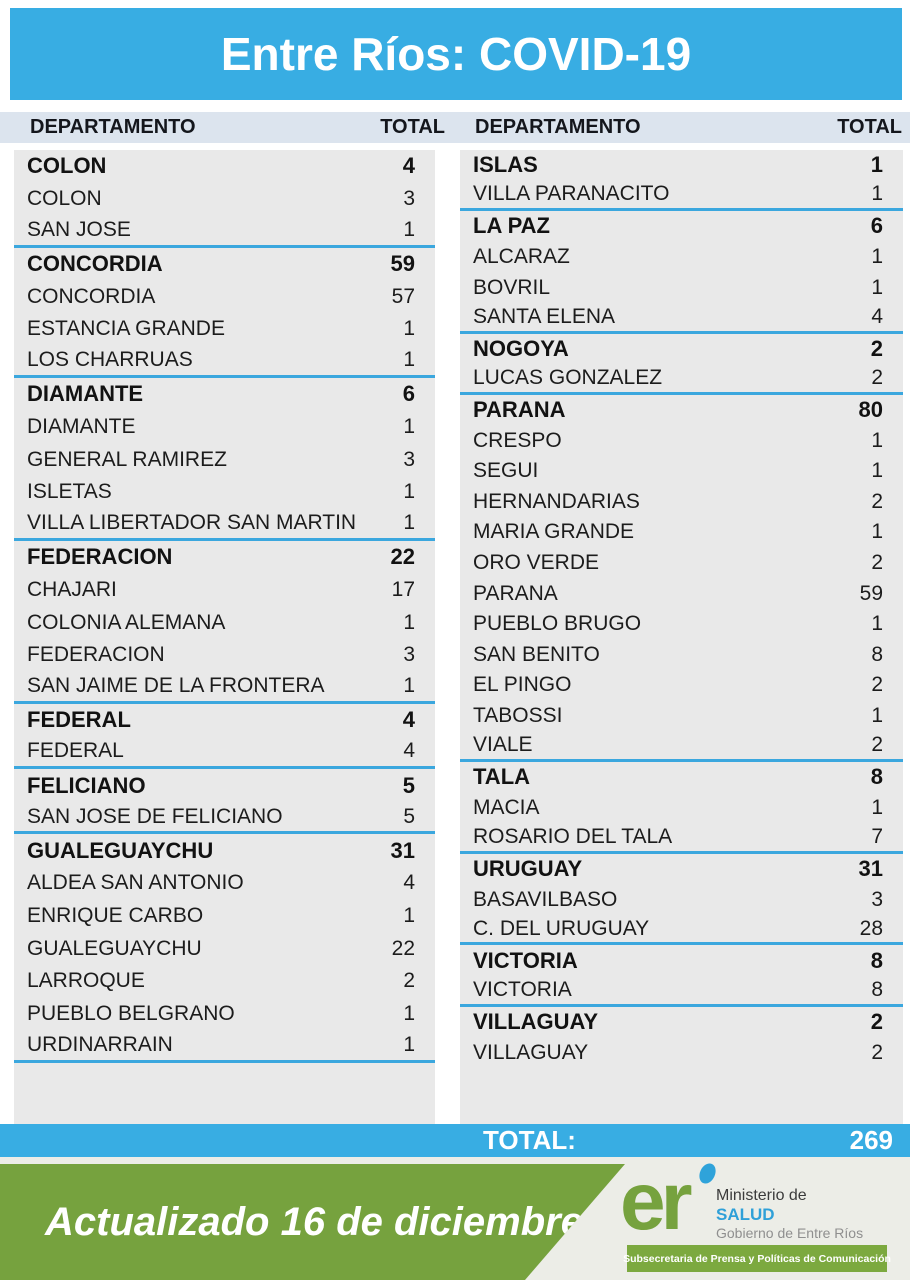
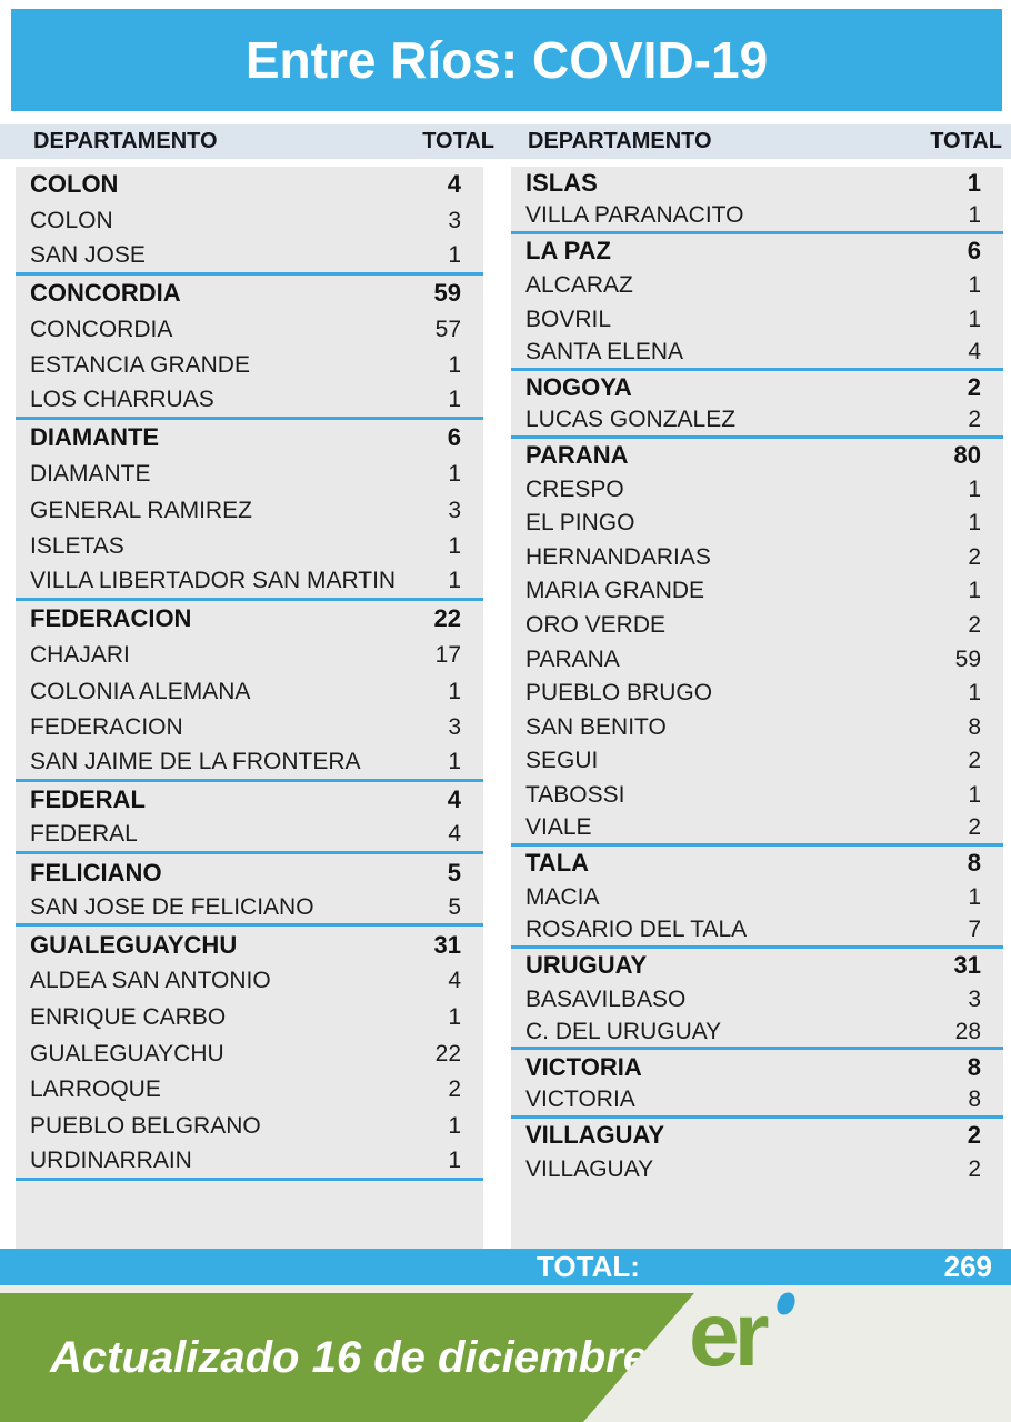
  Entre Ríos: COVID-19
  DEPARTAMENTO
  TOTAL
  DEPARTAMENTO
  TOTAL
  COLON
  4
  COLON
  3
  SAN JOSE
  1
  CONCORDIA
  59
  CONCORDIA
  57
  ESTANCIA GRANDE
  1
  LOS CHARRUAS
  1
  DIAMANTE
  6
  DIAMANTE
  1
  GENERAL RAMIREZ
  3
  ISLETAS
  1
  VILLA LIBERTADOR SAN MARTIN
  1
  FEDERACION
  22
  CHAJARI
  17
  COLONIA ALEMANA
  1
  FEDERACION
  3
  SAN JAIME DE LA FRONTERA
  1
  FEDERAL
  4
  FEDERAL
  4
  FELICIANO
  5
  SAN JOSE DE FELICIANO
  5
  GUALEGUAYCHU
  31
  ALDEA SAN ANTONIO
  4
  ENRIQUE CARBO
  1
  GUALEGUAYCHU
  22
  LARROQUE
  2
  PUEBLO BELGRANO
  1
  URDINARRAIN
  1
  ISLAS
  1
  VILLA PARANACITO
  1
  LA PAZ
  6
  ALCARAZ
  1
  BOVRIL
  1
  SANTA ELENA
  4
  NOGOYA
  2
  LUCAS GONZALEZ
  2
  PARANA
  80
  CRESPO
  1
- SEGUI
+ EL PINGO
  1
  HERNANDARIAS
  2
  MARIA GRANDE
  1
  ORO VERDE
  2
  PARANA
  59
  PUEBLO BRUGO
  1
  SAN BENITO
  8
- EL PINGO
+ SEGUI
  2
  TABOSSI
  1
  VIALE
  2
  TALA
  8
  MACIA
  1
  ROSARIO DEL TALA
  7
  URUGUAY
  31
  BASAVILBASO
  3
  C. DEL URUGUAY
  28
  VICTORIA
  8
  VICTORIA
  8
  VILLAGUAY
  2
  VILLAGUAY
  2
  TOTAL:
  269
  Actualizado 16 de diciembre
  er
- Ministerio de
- SALUD
- Gobierno de Entre Ríos
- Subsecretaria de Prensa y Políticas de Comunicación
